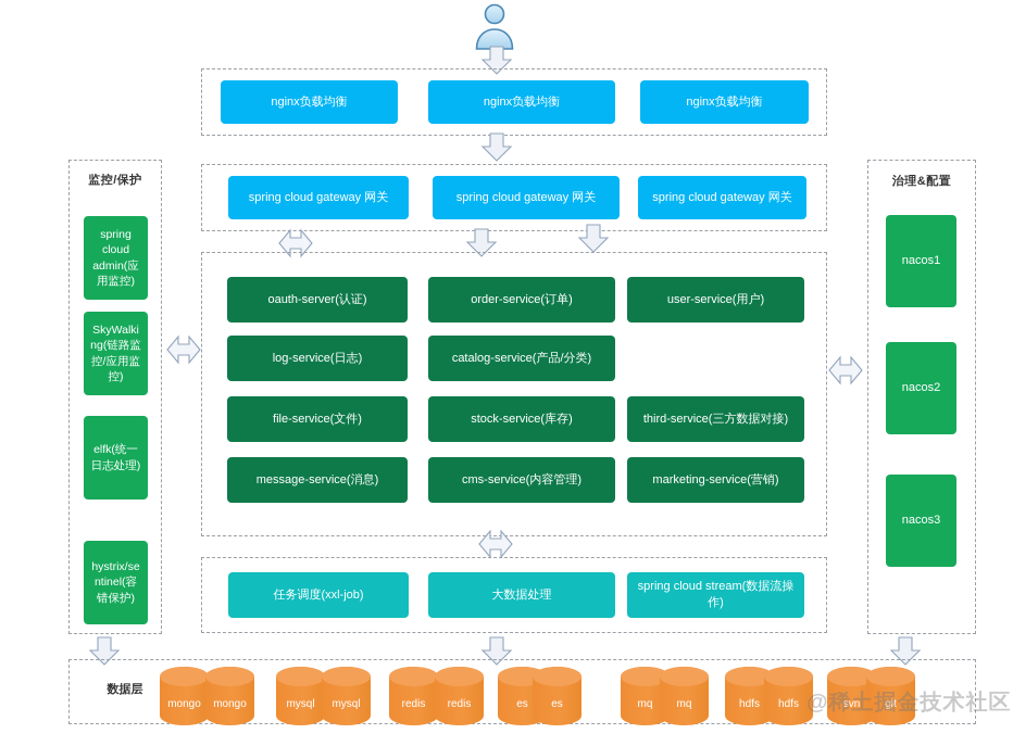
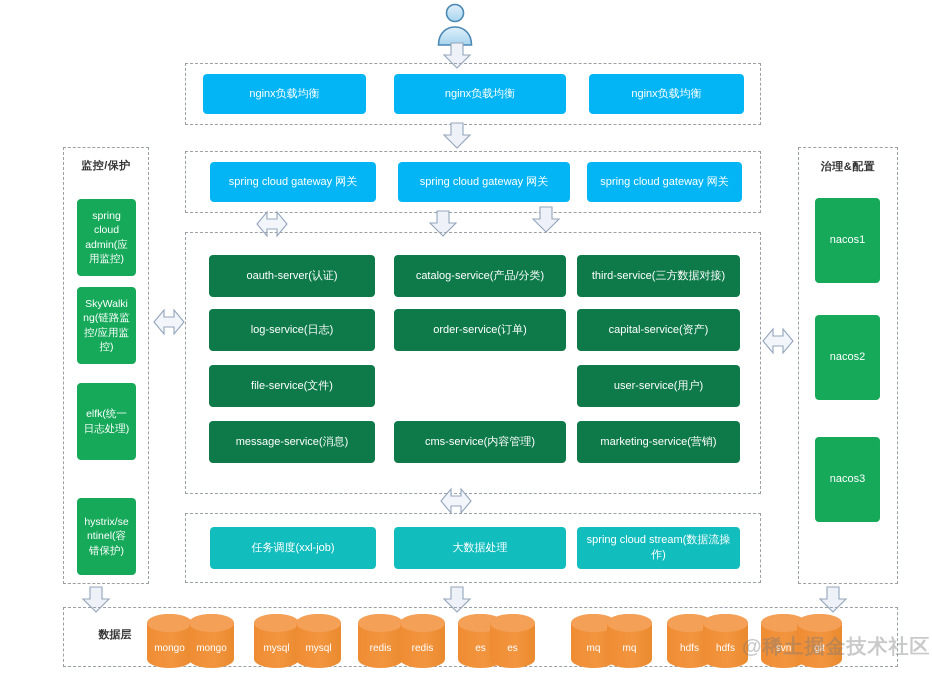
  nginx负载均衡
  nginx负载均衡
  nginx负载均衡
  监控/保护
  spring cloud admin(应用监控)
  SkyWalking(链路监控/应用监控)
  elfk(统一日志处理)
  hystrix/sentinel(容错保护)
  治理&配置
  nacos1
  nacos2
  nacos3
  spring cloud gateway 网关
  spring cloud gateway 网关
  spring cloud gateway 网关
  oauth-server(认证)
- order-service(订单)
+ catalog-service(产品/分类)
- user-service(用户)
+ third-service(三方数据对接)
  log-service(日志)
- catalog-service(产品/分类)
+ order-service(订单)
+ capital-service(资产)
  file-service(文件)
- stock-service(库存)
- third-service(三方数据对接)
+ user-service(用户)
  message-service(消息)
  cms-service(内容管理)
  marketing-service(营销)
  任务调度(xxl-job)
  大数据处理
  spring cloud stream(数据流操作)
  数据层
  mongo
  mongo
  mysql
  mysql
  redis
  redis
  es
  es
  mq
  mq
  hdfs
  hdfs
  svn
  git
  @稀土掘金技术社区
